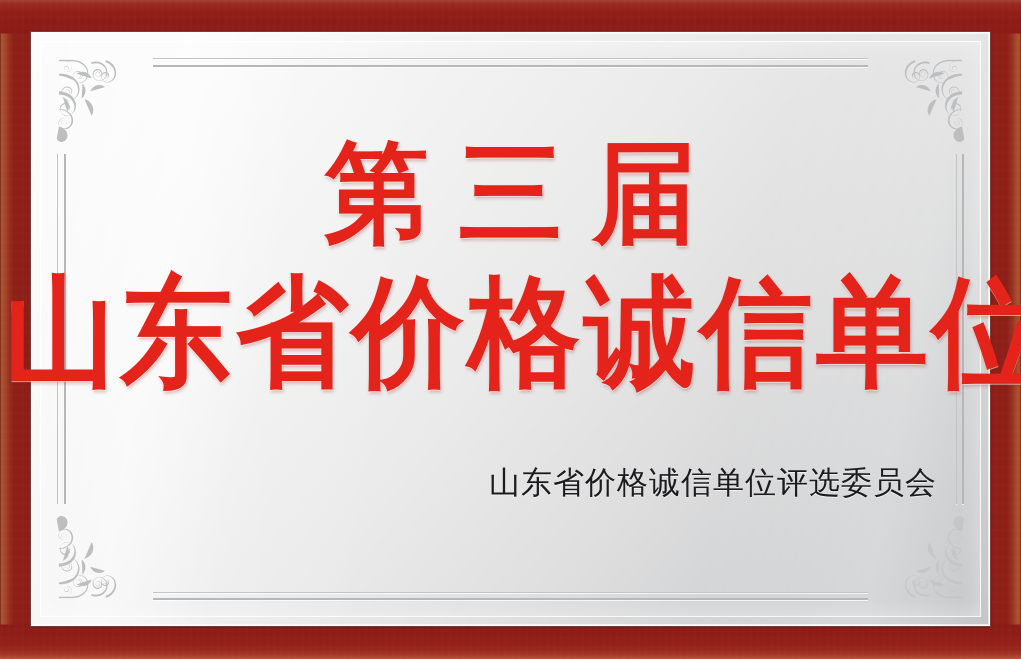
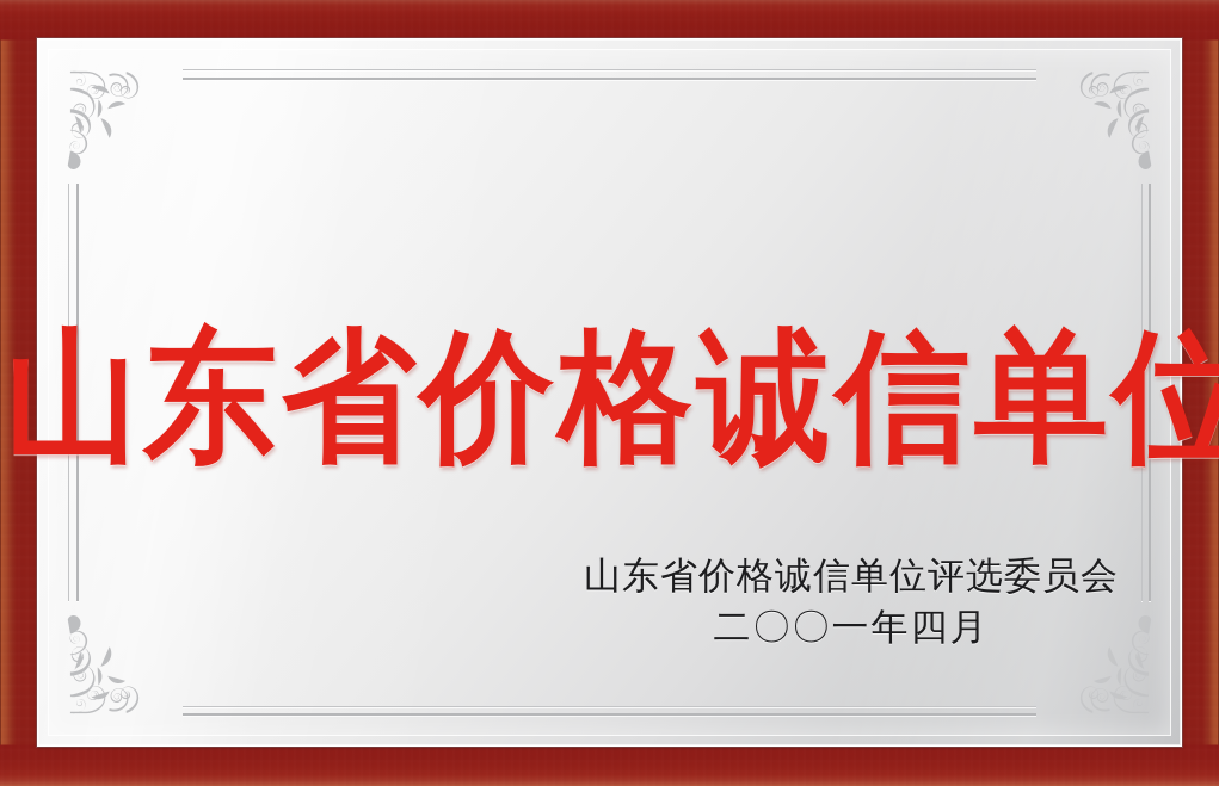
- 第三届
  山东省价格诚信单位
  山东省价格诚信单位评选委员会
+ 二〇〇一年四月
